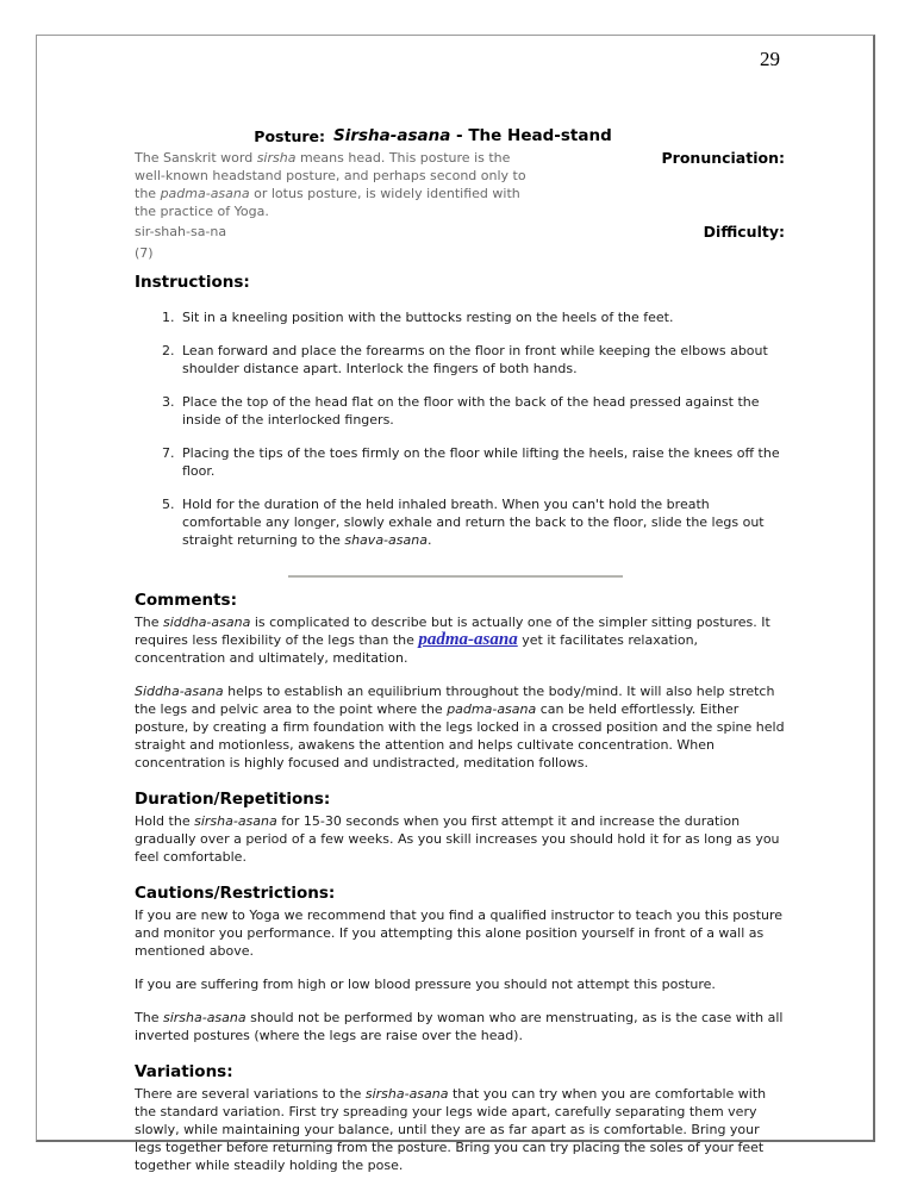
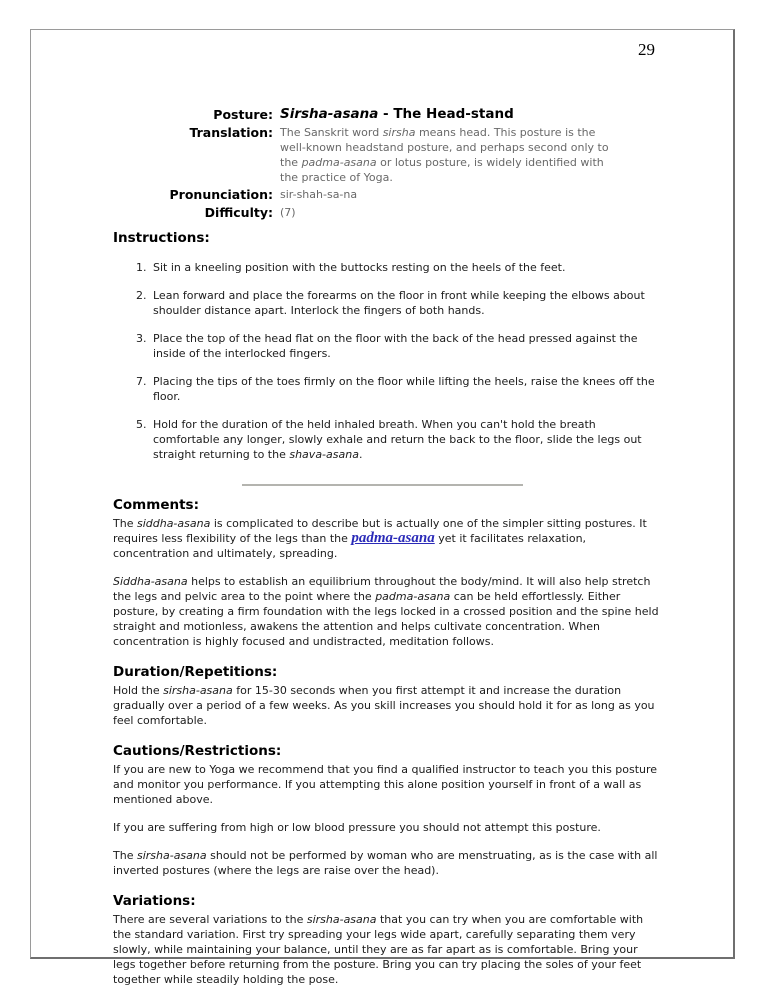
  29
  Posture:
  Sirsha-asana - The Head-stand
+ Translation:
  The Sanskrit word sirsha means head. This posture is the well-known headstand posture, and perhaps second only to the padma-asana or lotus posture, is widely identified with the practice of Yoga.
  Pronunciation:
  sir-shah-sa-na
  Difficulty:
  (7)
  Instructions:
  1.
  Sit in a kneeling position with the buttocks resting on the heels of the feet.
  2.
  Lean forward and place the forearms on the floor in front while keeping the elbows about shoulder distance apart. Interlock the fingers of both hands.
  3.
  Place the top of the head flat on the floor with the back of the head pressed against the inside of the interlocked fingers.
  7.
  Placing the tips of the toes firmly on the floor while lifting the heels, raise the knees off the floor.
  5.
  Hold for the duration of the held inhaled breath. When you can't hold the breath comfortable any longer, slowly exhale and return the back to the floor, slide the legs out straight returning to the shava-asana.
  Comments:
- The siddha-asana is complicated to describe but is actually one of the simpler sitting postures. It requires less flexibility of the legs than the padma-asana yet it facilitates relaxation, concentration and ultimately, meditation.
+ The siddha-asana is complicated to describe but is actually one of the simpler sitting postures. It requires less flexibility of the legs than the padma-asana yet it facilitates relaxation, concentration and ultimately, spreading.
  Siddha-asana helps to establish an equilibrium throughout the body/mind. It will also help stretch the legs and pelvic area to the point where the padma-asana can be held effortlessly. Either posture, by creating a firm foundation with the legs locked in a crossed position and the spine held straight and motionless, awakens the attention and helps cultivate concentration. When concentration is highly focused and undistracted, meditation follows.
  Duration/Repetitions:
  Hold the sirsha-asana for 15-30 seconds when you first attempt it and increase the duration gradually over a period of a few weeks. As you skill increases you should hold it for as long as you feel comfortable.
  Cautions/Restrictions:
  If you are new to Yoga we recommend that you find a qualified instructor to teach you this posture and monitor you performance. If you attempting this alone position yourself in front of a wall as mentioned above.
  If you are suffering from high or low blood pressure you should not attempt this posture.
  The sirsha-asana should not be performed by woman who are menstruating, as is the case with all inverted postures (where the legs are raise over the head).
  Variations:
  There are several variations to the sirsha-asana that you can try when you are comfortable with the standard variation. First try spreading your legs wide apart, carefully separating them very slowly, while maintaining your balance, until they are as far apart as is comfortable. Bring your legs together before returning from the posture. Bring you can try placing the soles of your feet together while steadily holding the pose.
